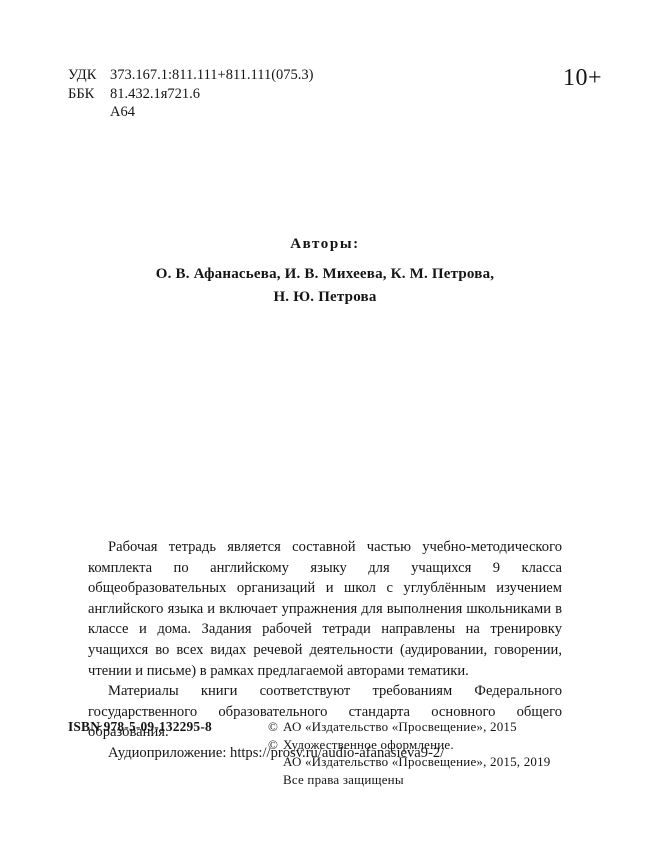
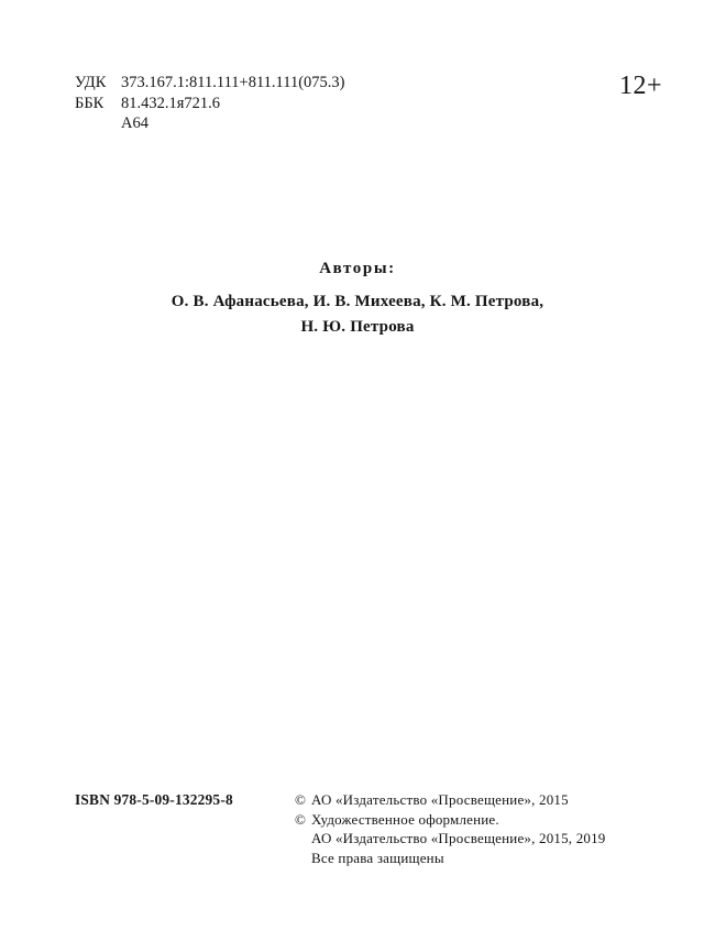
  УДК 373.167.1:811.111+811.111(075.3)
  ББК 81.432.1я721.6
  А64
- 10+
+ 12+
  Авторы:
  О. В. Афанасьева, И. В. Михеева, К. М. Петрова,
  Н. Ю. Петрова
- Рабочая тетрадь является составной частью учебно-методического комплекта по английскому языку для учащихся 9 класса общеобразовательных организаций и школ с углублённым изучением английского языка и включает упражнения для выполнения школьниками в классе и дома. Задания рабочей тетради направлены на тренировку учащихся во всех видах речевой деятельности (аудировании, говорении, чтении и письме) в рамках предлагаемой авторами тематики.
- Материалы книги соответствуют требованиям Федерального государственного образовательного стандарта основного общего образования.
- Аудиоприложение: https://prosv.ru/audio-afanasieva9-2/
  ISBN 978-5-09-132295-8
  © АО «Издательство «Просвещение», 2015
  © Художественное оформление.
  АО «Издательство «Просвещение», 2015, 2019
  Все права защищены
